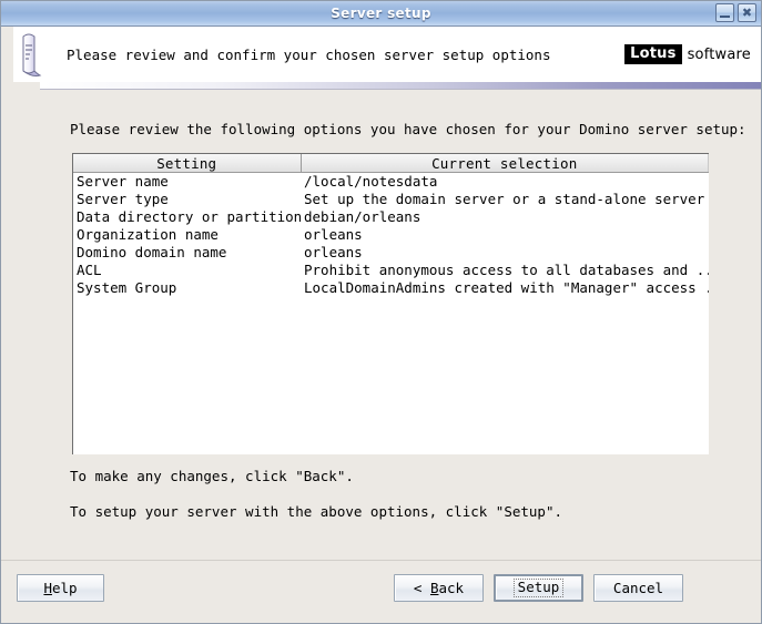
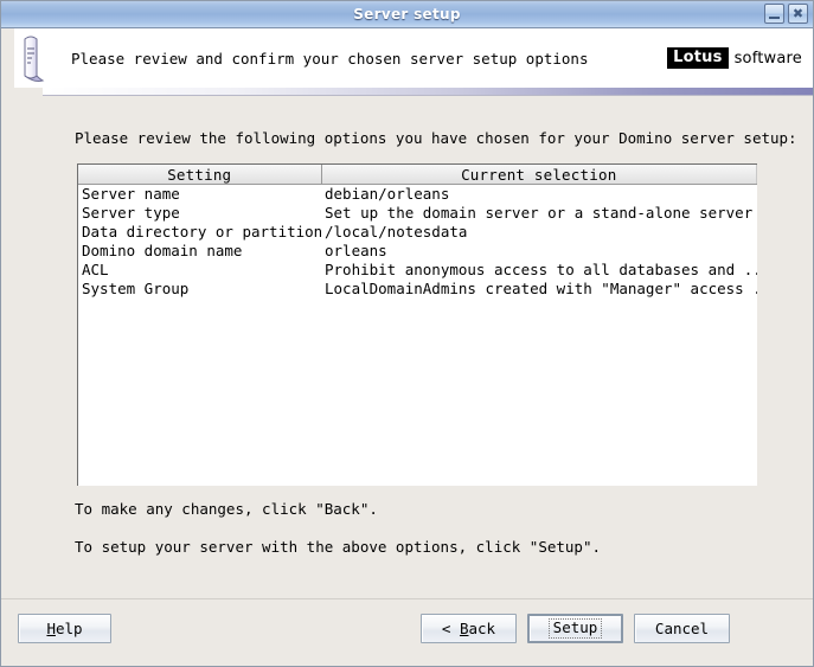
  Server setup
  ✖
  Please review and confirm your chosen server setup options
  Lotus
  software
  Please review the following options you have chosen for your Domino server setup:
  Setting	Current selection
- Server name	/local/notesdata
+ Server name	debian/orleans
  Server type	Set up the domain server or a stand-alone server
- Data directory or partition	debian/orleans
+ Data directory or partition	/local/notesdata
- Organization name	orleans
  Domino domain name	orleans
  ACL	Prohibit anonymous access to all databases and .
  System Group	LocalDomainAdmins created with "Manager" access
  To make any changes, click "Back".
  To setup your server with the above options, click "Setup".
  Help
  < Back
  Setup
  Cancel
